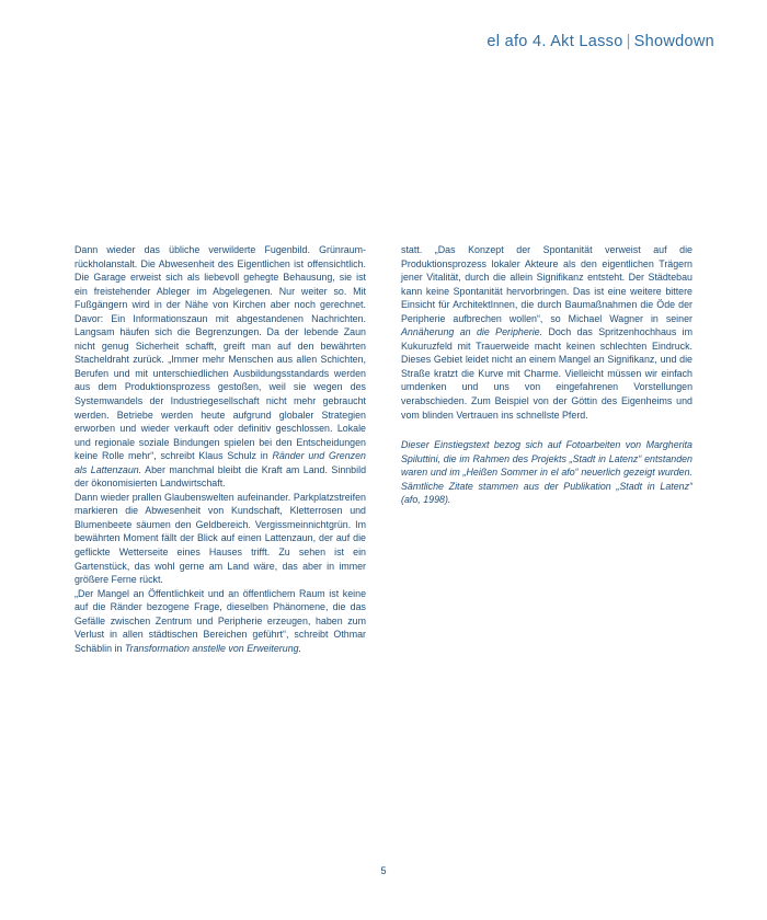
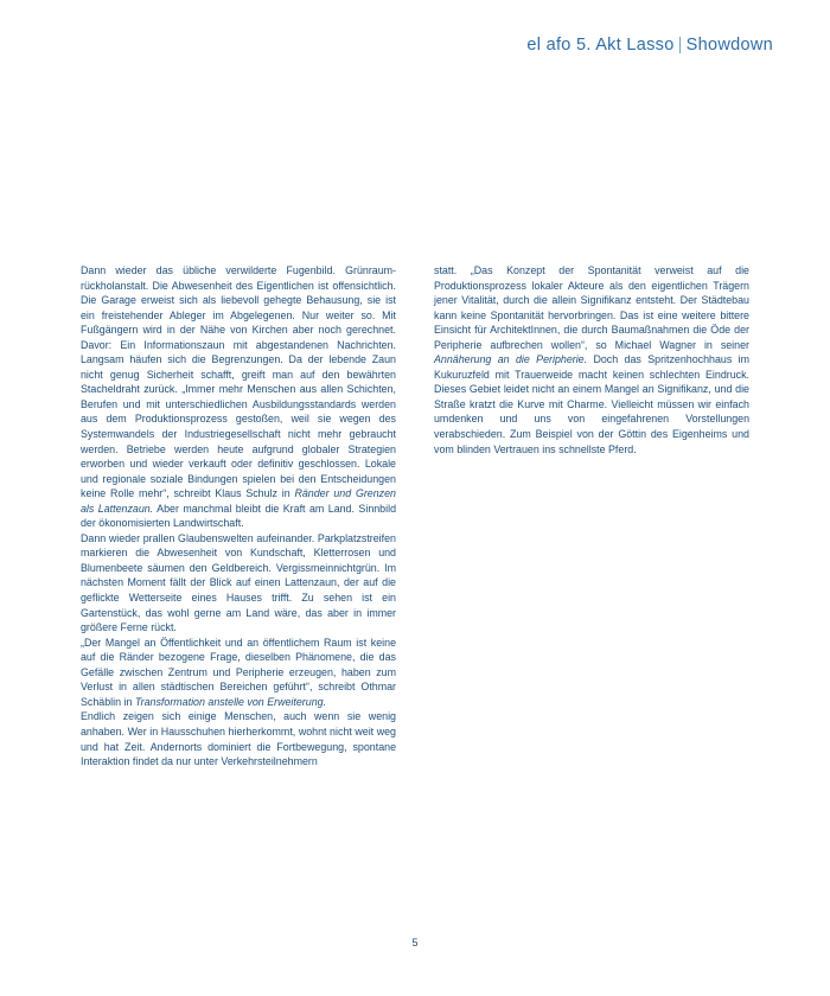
- el afo 4. Akt Lasso | Showdown
+ el afo 5. Akt Lasso | Showdown
  Dann wieder das übliche verwilderte Fugenbild. Grünraum-rückholanstalt. Die Abwesenheit des Eigentlichen ist offensichtlich. Die Garage erweist sich als liebevoll gehegte Behausung, sie ist ein freistehender Ableger im Abgelegenen. Nur weiter so. Mit Fußgängern wird in der Nähe von Kirchen aber noch gerechnet. Davor: Ein Informationszaun mit abgestandenen Nachrichten. Langsam häufen sich die Begrenzungen. Da der lebende Zaun nicht genug Sicherheit schafft, greift man auf den bewährten Stacheldraht zurück. „Immer mehr Menschen aus allen Schichten, Berufen und mit unterschiedlichen Ausbildungsstandards werden aus dem Produktionsprozess gestoßen, weil sie wegen des Systemwandels der Industriegesellschaft nicht mehr gebraucht werden. Betriebe werden heute aufgrund globaler Strategien erworben und wieder verkauft oder definitiv geschlossen. Lokale und regionale soziale Bindungen spielen bei den Entscheidungen keine Rolle mehr“, schreibt Klaus Schulz in Ränder und Grenzen als Lattenzaun. Aber manchmal bleibt die Kraft am Land. Sinnbild der ökonomisierten Landwirtschaft.
- Dann wieder prallen Glaubenswelten aufeinander. Parkplatzstreifen markieren die Abwesenheit von Kundschaft, Kletterrosen und Blumenbeete säumen den Geldbereich. Vergissmeinnichtgrün. Im bewährten Moment fällt der Blick auf einen Lattenzaun, der auf die geflickte Wetterseite eines Hauses trifft. Zu sehen ist ein Gartenstück, das wohl gerne am Land wäre, das aber in immer größere Ferne rückt.
+ Dann wieder prallen Glaubenswelten aufeinander. Parkplatzstreifen markieren die Abwesenheit von Kundschaft, Kletterrosen und Blumenbeete säumen den Geldbereich. Vergissmeinnichtgrün. Im nächsten Moment fällt der Blick auf einen Lattenzaun, der auf die geflickte Wetterseite eines Hauses trifft. Zu sehen ist ein Gartenstück, das wohl gerne am Land wäre, das aber in immer größere Ferne rückt.
  „Der Mangel an Öffentlichkeit und an öffentlichem Raum ist keine auf die Ränder bezogene Frage, dieselben Phänomene, die das Gefälle zwischen Zentrum und Peripherie erzeugen, haben zum Verlust in allen städtischen Bereichen geführt“, schreibt Othmar Schäblin in Transformation anstelle von Erweiterung.
+ Endlich zeigen sich einige Menschen, auch wenn sie wenig anhaben. Wer in Hausschuhen hierherkommt, wohnt nicht weit weg und hat Zeit. Andernorts dominiert die Fortbewegung, spontane Interaktion findet da nur unter Verkehrsteilnehmern
  statt. „Das Konzept der Spontanität verweist auf die Produktionsprozess lokaler Akteure als den eigentlichen Trägern jener Vitalität, durch die allein Signifikanz entsteht. Der Städtebau kann keine Spontanität hervorbringen. Das ist eine weitere bittere Einsicht für ArchitektInnen, die durch Baumaßnahmen die Öde der Peripherie aufbrechen wollen“, so Michael Wagner in seiner Annäherung an die Peripherie. Doch das Spritzenhochhaus im Kukuruzfeld mit Trauerweide macht keinen schlechten Eindruck. Dieses Gebiet leidet nicht an einem Mangel an Signifikanz, und die Straße kratzt die Kurve mit Charme. Vielleicht müssen wir einfach umdenken und uns von eingefahrenen Vorstellungen verabschieden. Zum Beispiel von der Göttin des Eigenheims und vom blinden Vertrauen ins schnellste Pferd.
- Dieser Einstiegstext bezog sich auf Fotoarbeiten von Margherita Spiluttini, die im Rahmen des Projekts „Stadt in Latenz“ entstanden waren und im „Heißen Sommer in el afo“ neuerlich gezeigt wurden. Sämtliche Zitate stammen aus der Publikation „Stadt in Latenz“ (afo, 1998).
  5
